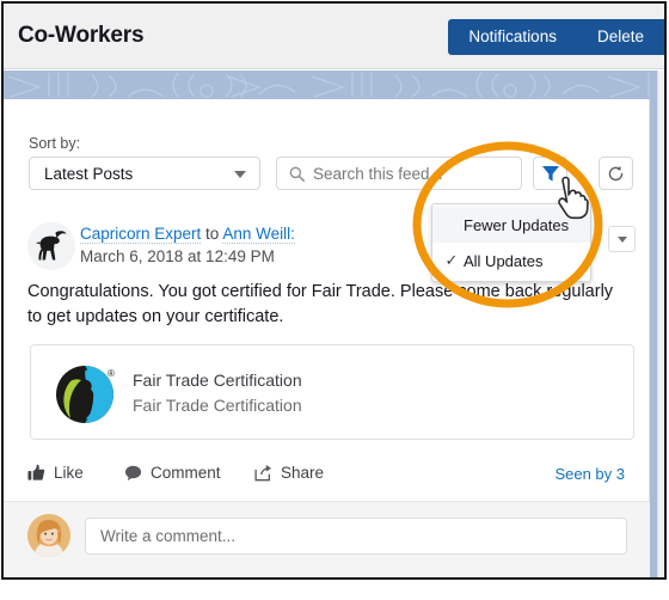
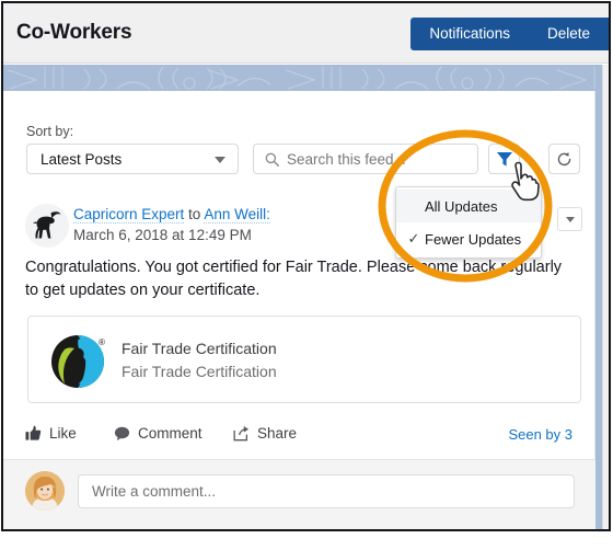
  Co-Workers
  Notifications
  Delete
  Sort by:
  Latest Posts
  Search this feed.
- Fewer Updates
+ All Updates
  ✓
- All Updates
+ Fewer Updates
  Capricorn Expert to Ann Weill:
  March 6, 2018 at 12:49 PM
  Congratulations. You got certified for Fair Trade. Pleaseome backgularly to get updates on your certificate.
  ®
  Fair Trade Certification
  Fair Trade Certification
  Like
  Comment
  Share
  Seen by 3
  Write a comment...
